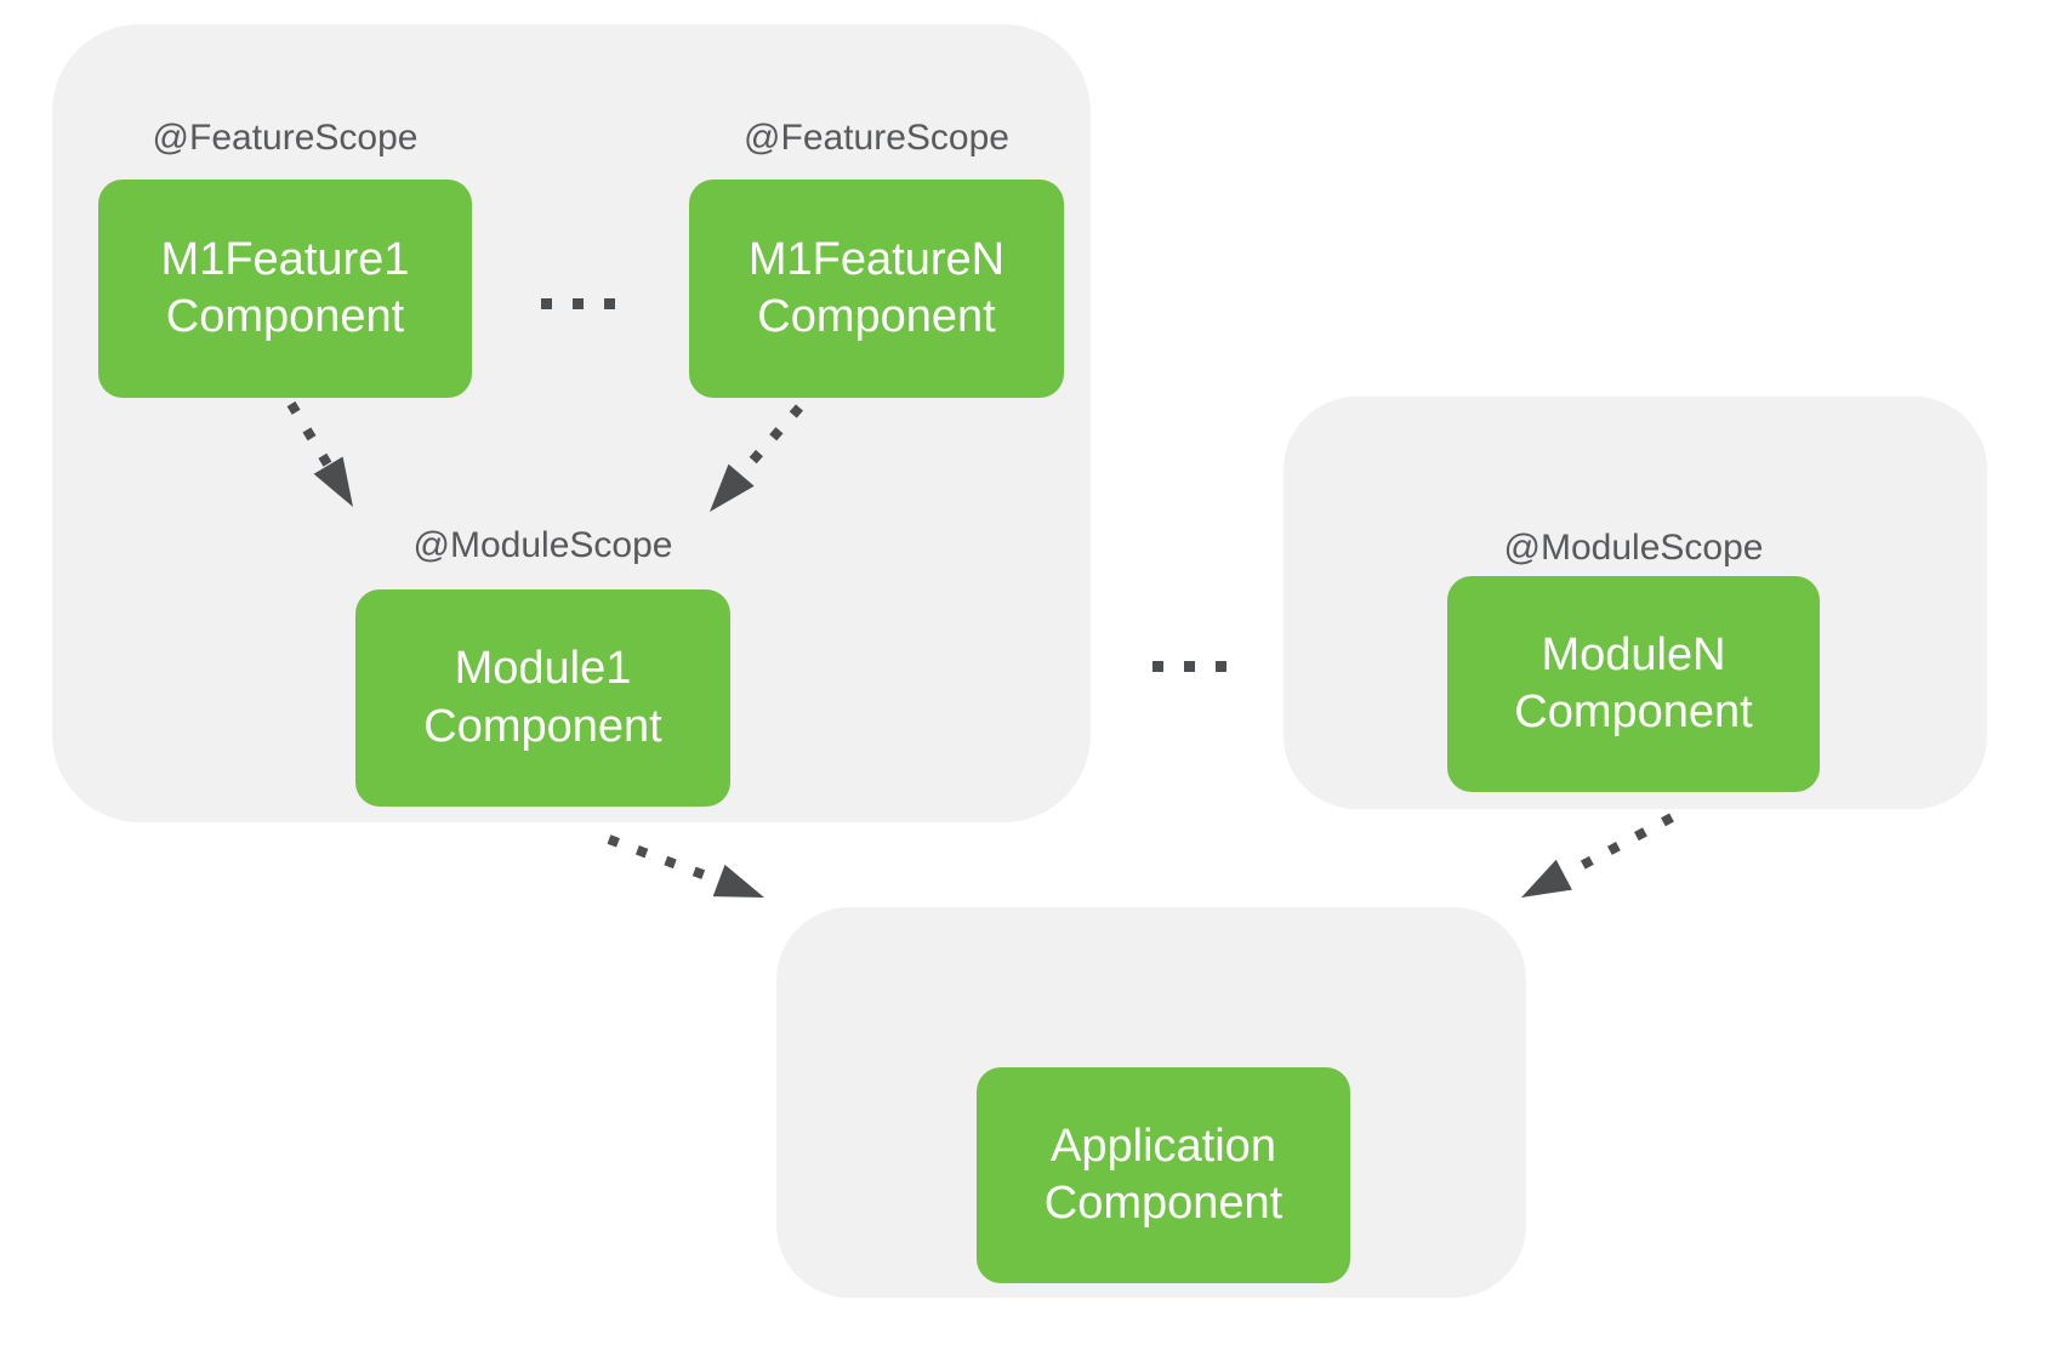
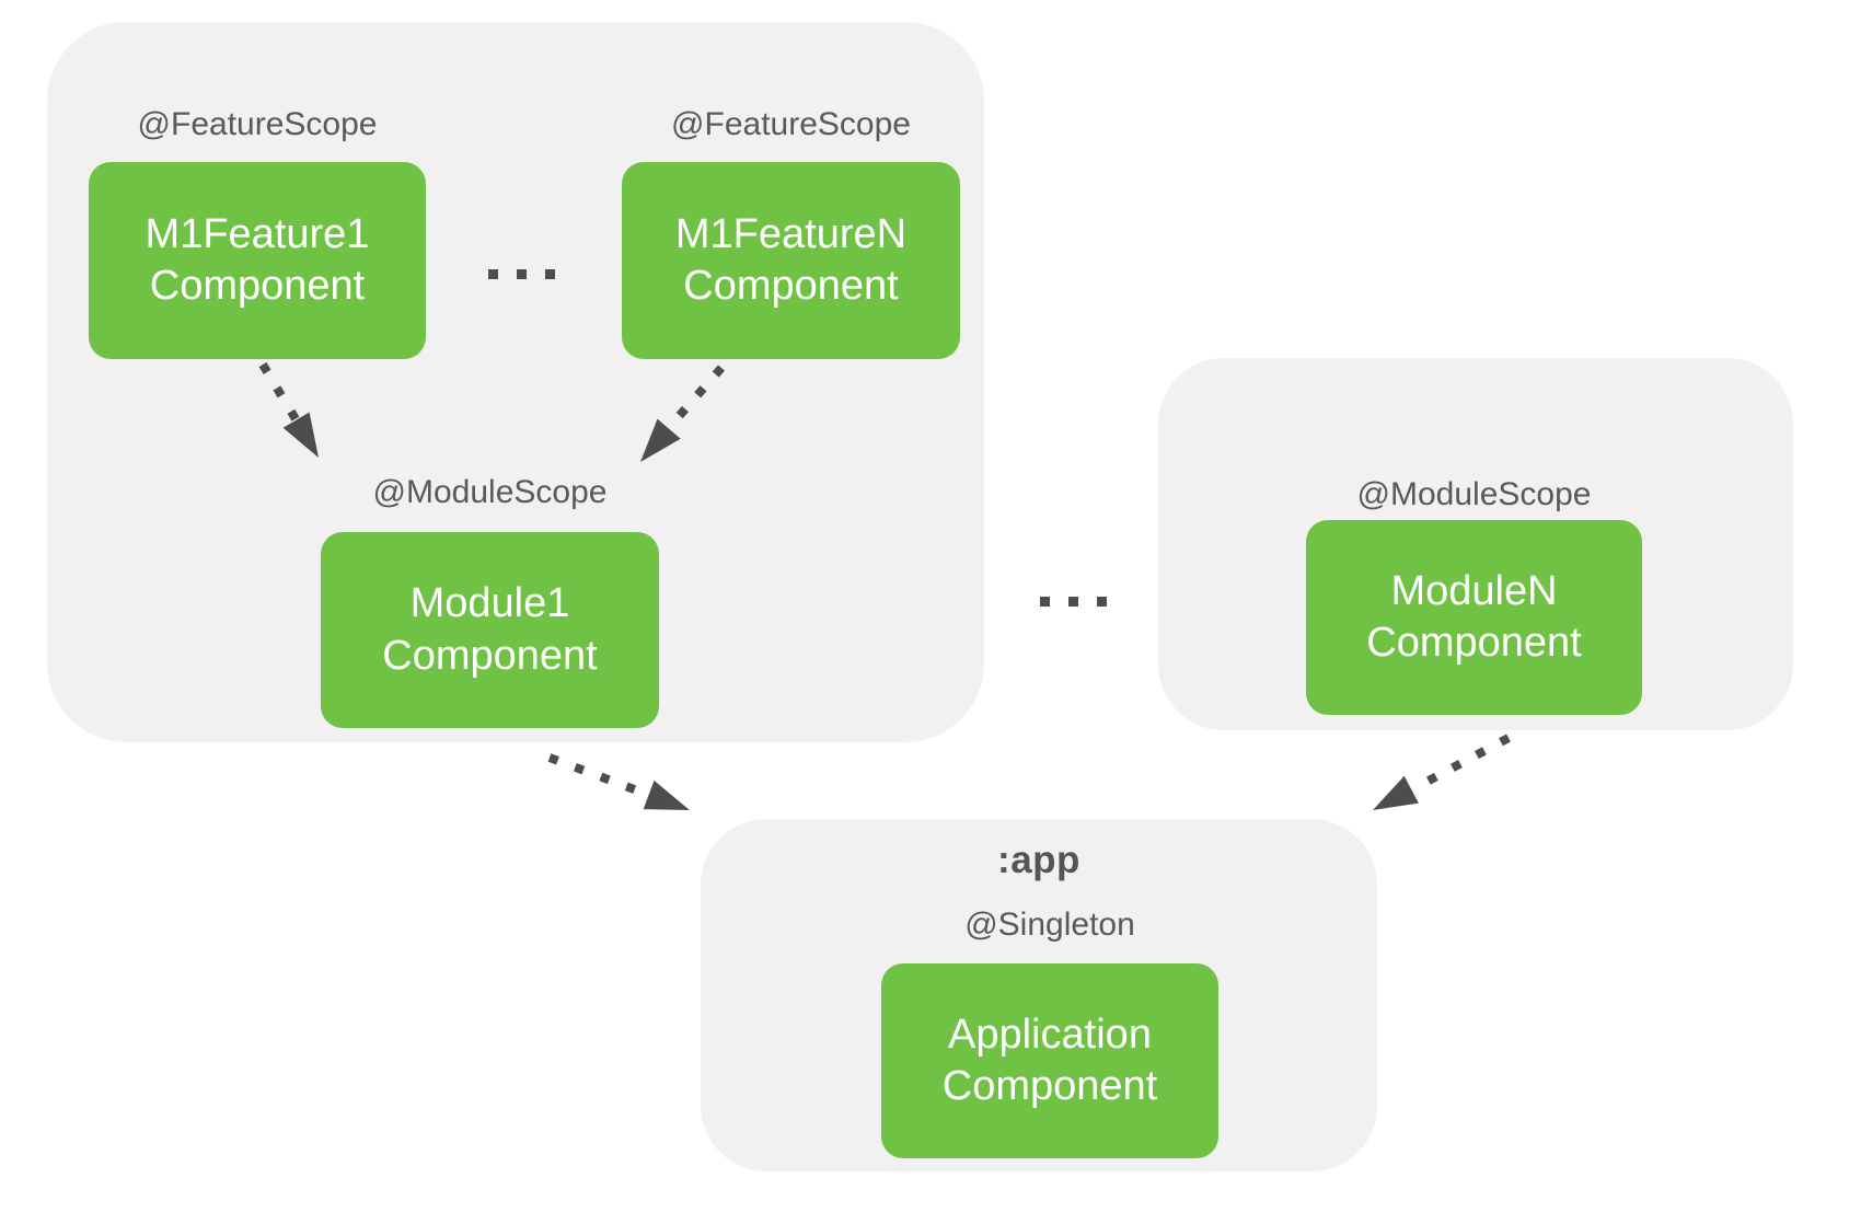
  @FeatureScope
  M1Feature1
  Component
  @FeatureScope
  M1FeatureN
  Component
  @ModuleScope
  Module1
  Component
  @ModuleScope
  ModuleN
  Component
+ :app
+ @Singleton
  Application
  Component
